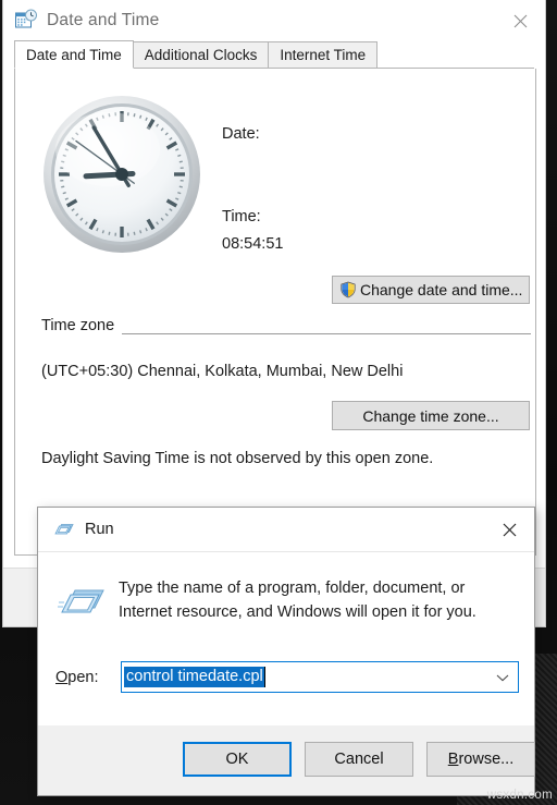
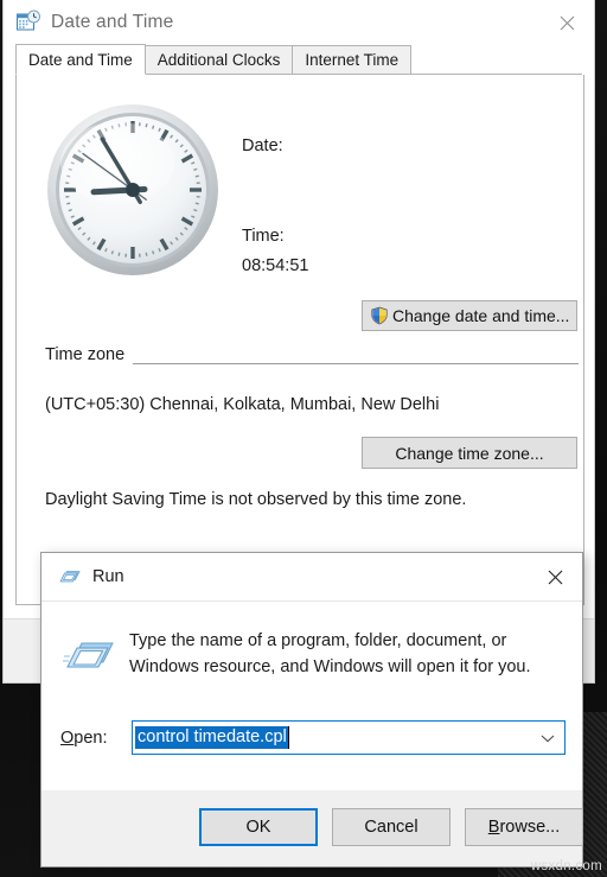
  Date and Time
  Date and Time
  Additional Clocks
  Internet Time
  Date:
  Time:
  08:54:51
  Change date and time...
  Time zone
  (UTC+05:30) Chennai, Kolkata, Mumbai, New Delhi
  Change time zone...
- Daylight Saving Time is not observed by this open zone.
+ Daylight Saving Time is not observed by this time zone.
  Run
- Type the name of a program, folder, document, or Internet resource, and Windows will open it for you.
+ Type the name of a program, folder, document, or Windows resource, and Windows will open it for you.
  Open:
  control timedate.cpl
  OK
  Cancel
  Browse...
  wsxdn.com
